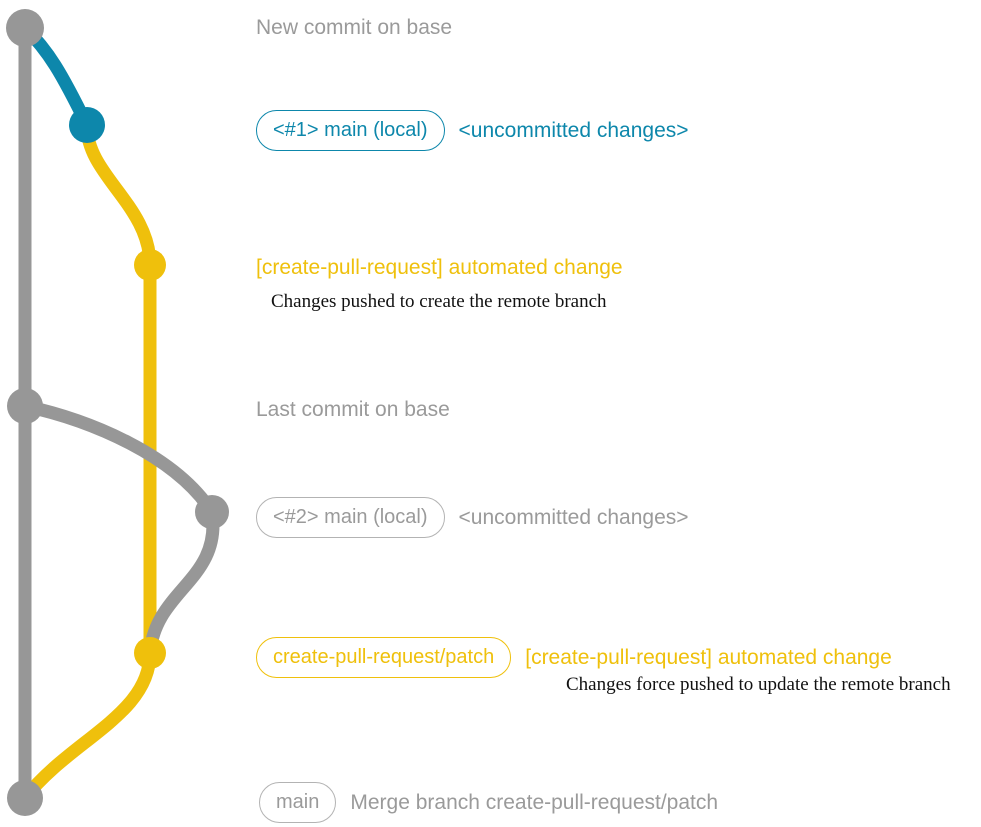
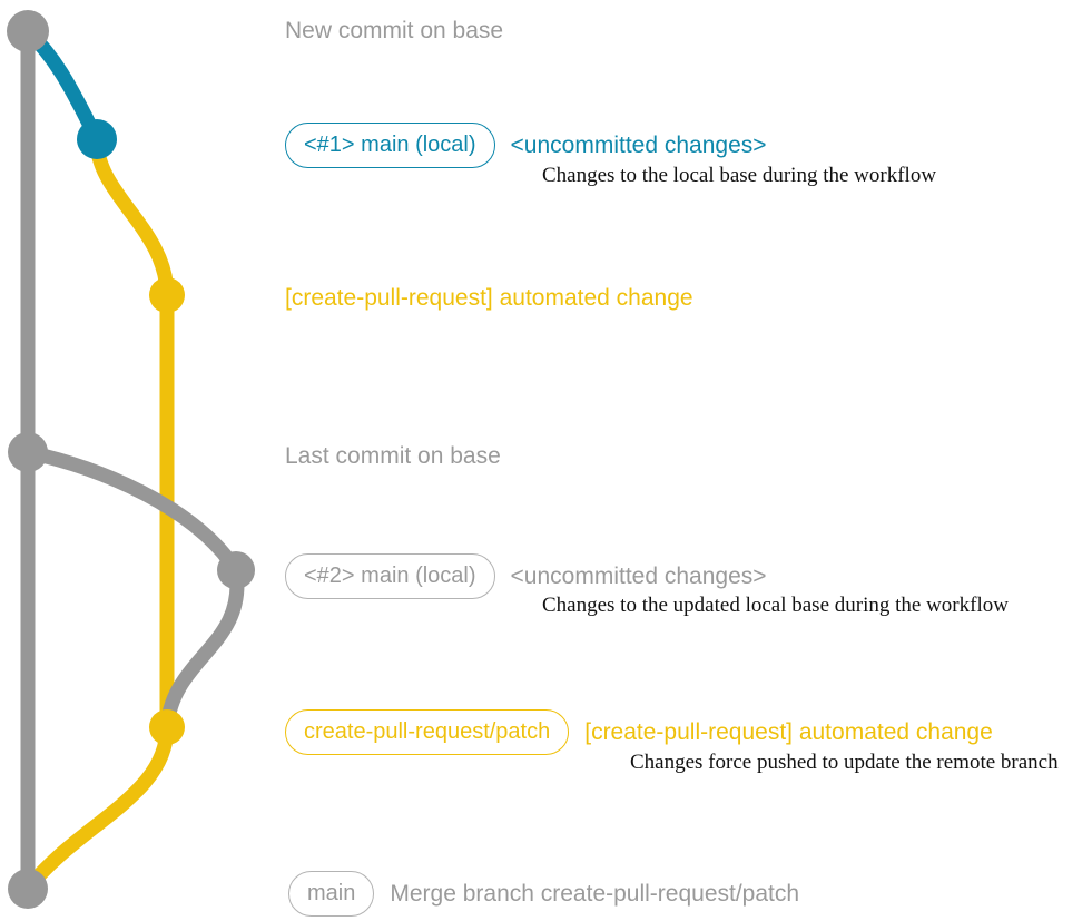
  New commit on base
  <#1> main (local)
  <uncommitted changes>
+ Changes to the local base during the workflow
  [create-pull-request] automated change
- Changes pushed to create the remote branch
  Last commit on base
  <#2> main (local)
  <uncommitted changes>
+ Changes to the updated local base during the workflow
  create-pull-request/patch
  [create-pull-request] automated change
  Changes force pushed to update the remote branch
  main
  Merge branch create-pull-request/patch
